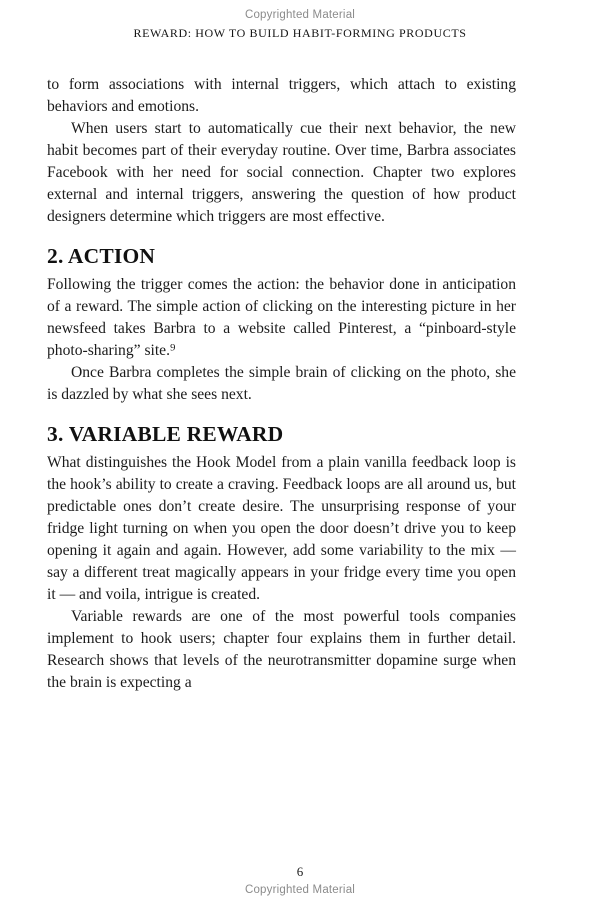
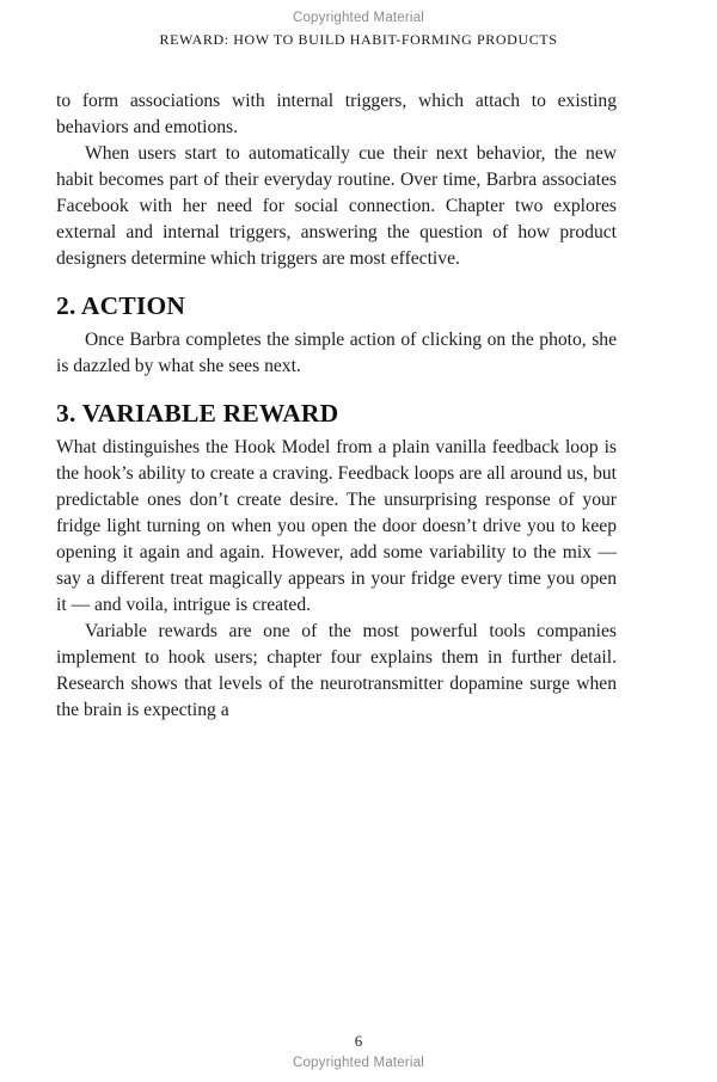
  Copyrighted Material
  REWARD: HOW TO BUILD HABIT-FORMING PRODUCTS
  to form associations with internal triggers, which attach to existing behaviors and emotions.
  When users start to automatically cue their next behavior, the new habit becomes part of their everyday routine. Over time, Barbra associates Facebook with her need for social connection. Chapter two explores external and internal triggers, answering the question of how product designers determine which triggers are most effective.
  2. ACTION
- Following the trigger comes the action: the behavior done in anticipation of a reward. The simple action of clicking on the interesting picture in her newsfeed takes Barbra to a website called Pinterest, a “pinboard-style photo-sharing” site.⁹
- Once Barbra completes the simple brain of clicking on the photo, she is dazzled by what she sees next.
+ Once Barbra completes the simple action of clicking on the photo, she is dazzled by what she sees next.
  3. VARIABLE REWARD
  What distinguishes the Hook Model from a plain vanilla feedback loop is the hook’s ability to create a craving. Feedback loops are all around us, but predictable ones don’t create desire. The unsurprising response of your fridge light turning on when you open the door doesn’t drive you to keep opening it again and again. However, add some variability to the mix — say a different treat magically appears in your fridge every time you open it — and voila, intrigue is created.
  Variable rewards are one of the most powerful tools companies implement to hook users; chapter four explains them in further detail. Research shows that levels of the neurotransmitter dopamine surge when the brain is expecting a
  6
  Copyrighted Material
